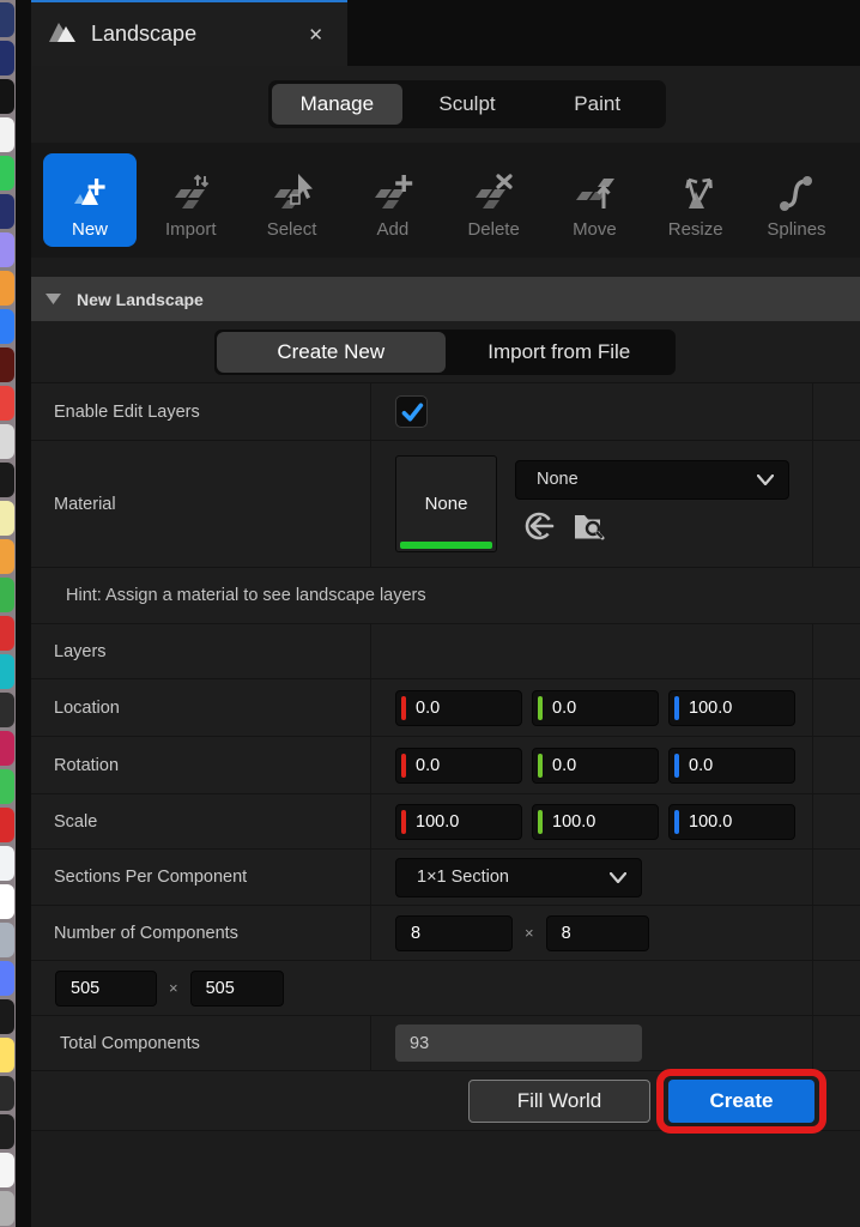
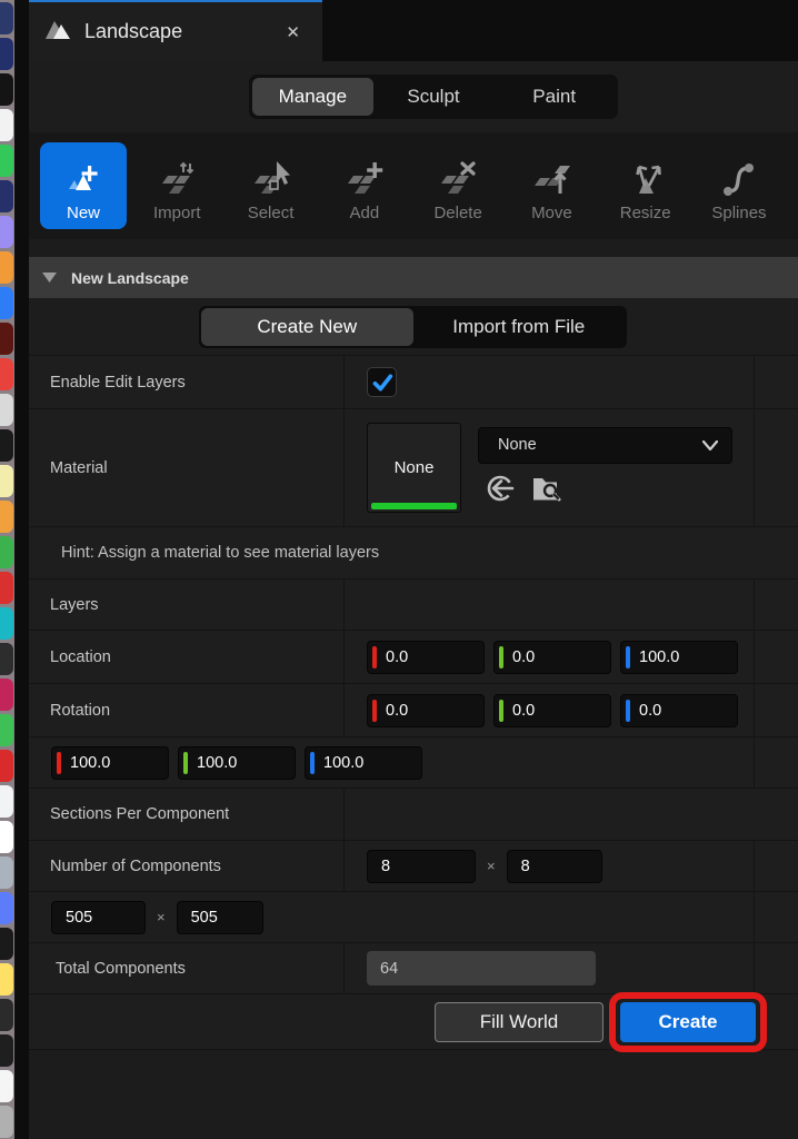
  Landscape
  ✕
  Manage
  Sculpt
  Paint
  New
  Import
  Select
  Add
  Delete
  Move
  Resize
  Splines
  New Landscape
  Create New
  Import from File
  Enable Edit Layers
  Material
  None
  None
- Hint: Assign a material to see landscape layers
+ Hint: Assign a material to see material layers
  Layers
  Location
  0.0
  0.0
  100.0
  Rotation
  0.0
  0.0
  0.0
- Scale
  100.0
  100.0
  100.0
  Sections Per Component
- 1×1 Section
  Number of Components
  8
  ×
  8
  505
  ×
  505
  Total Components
- 93
+ 64
  Fill World
  Create
